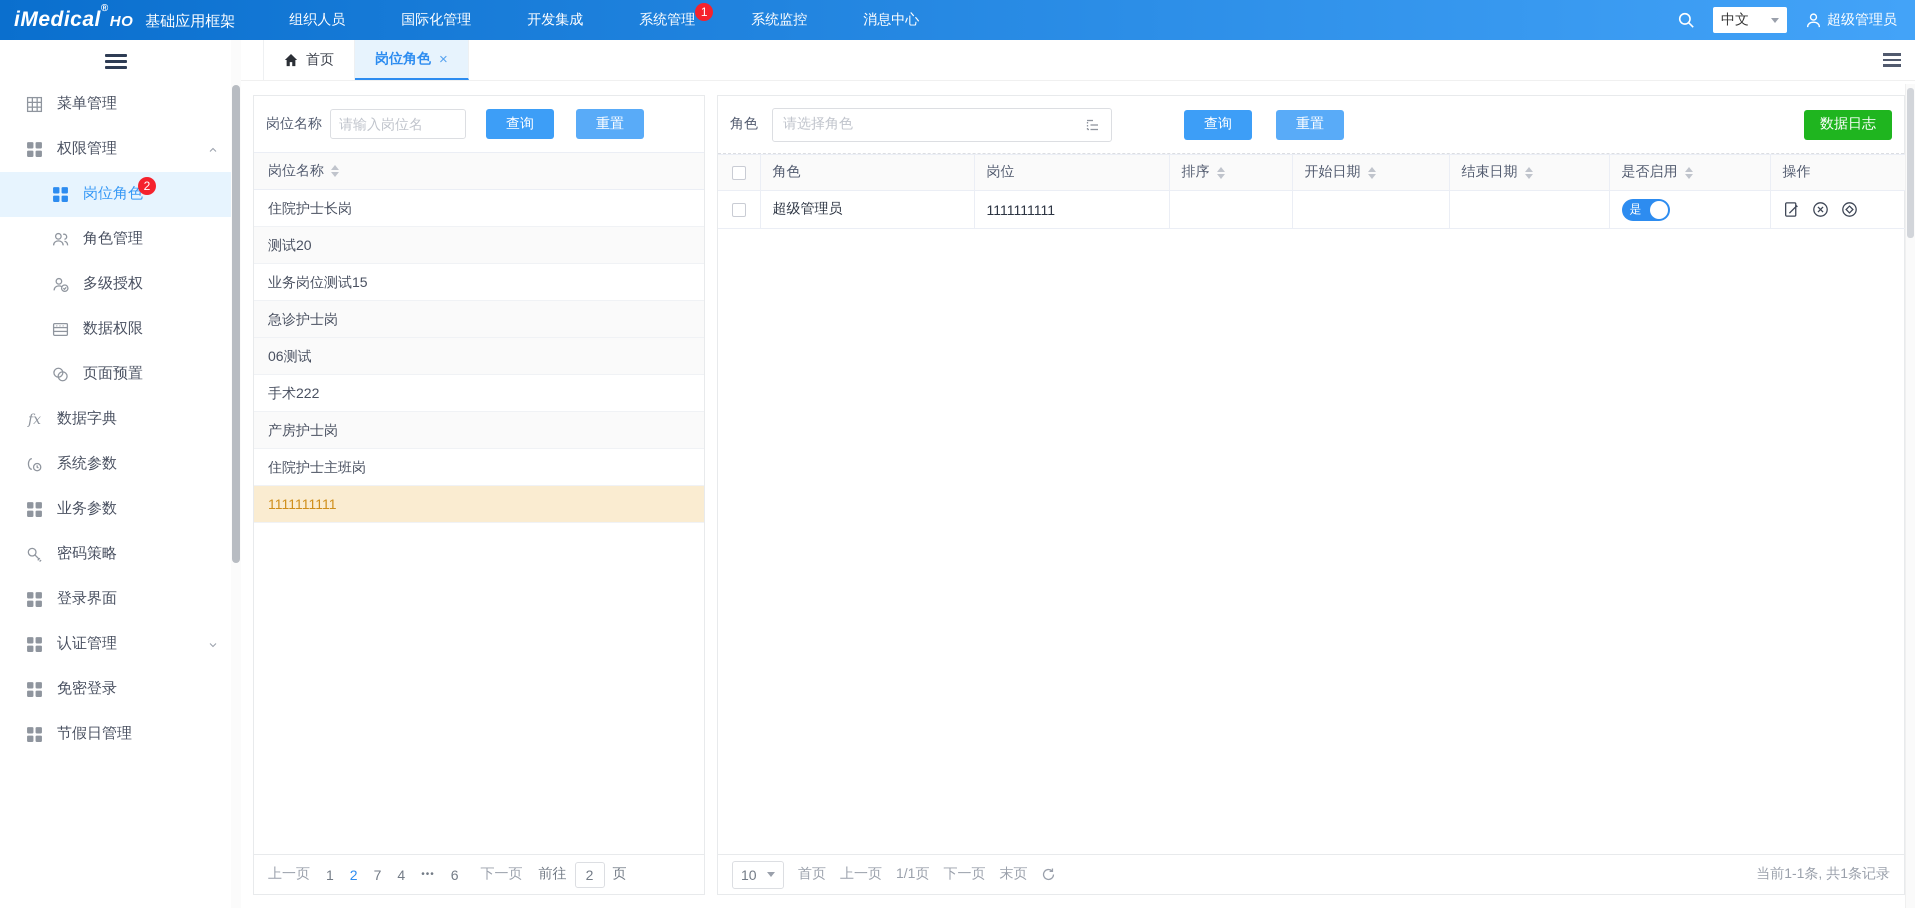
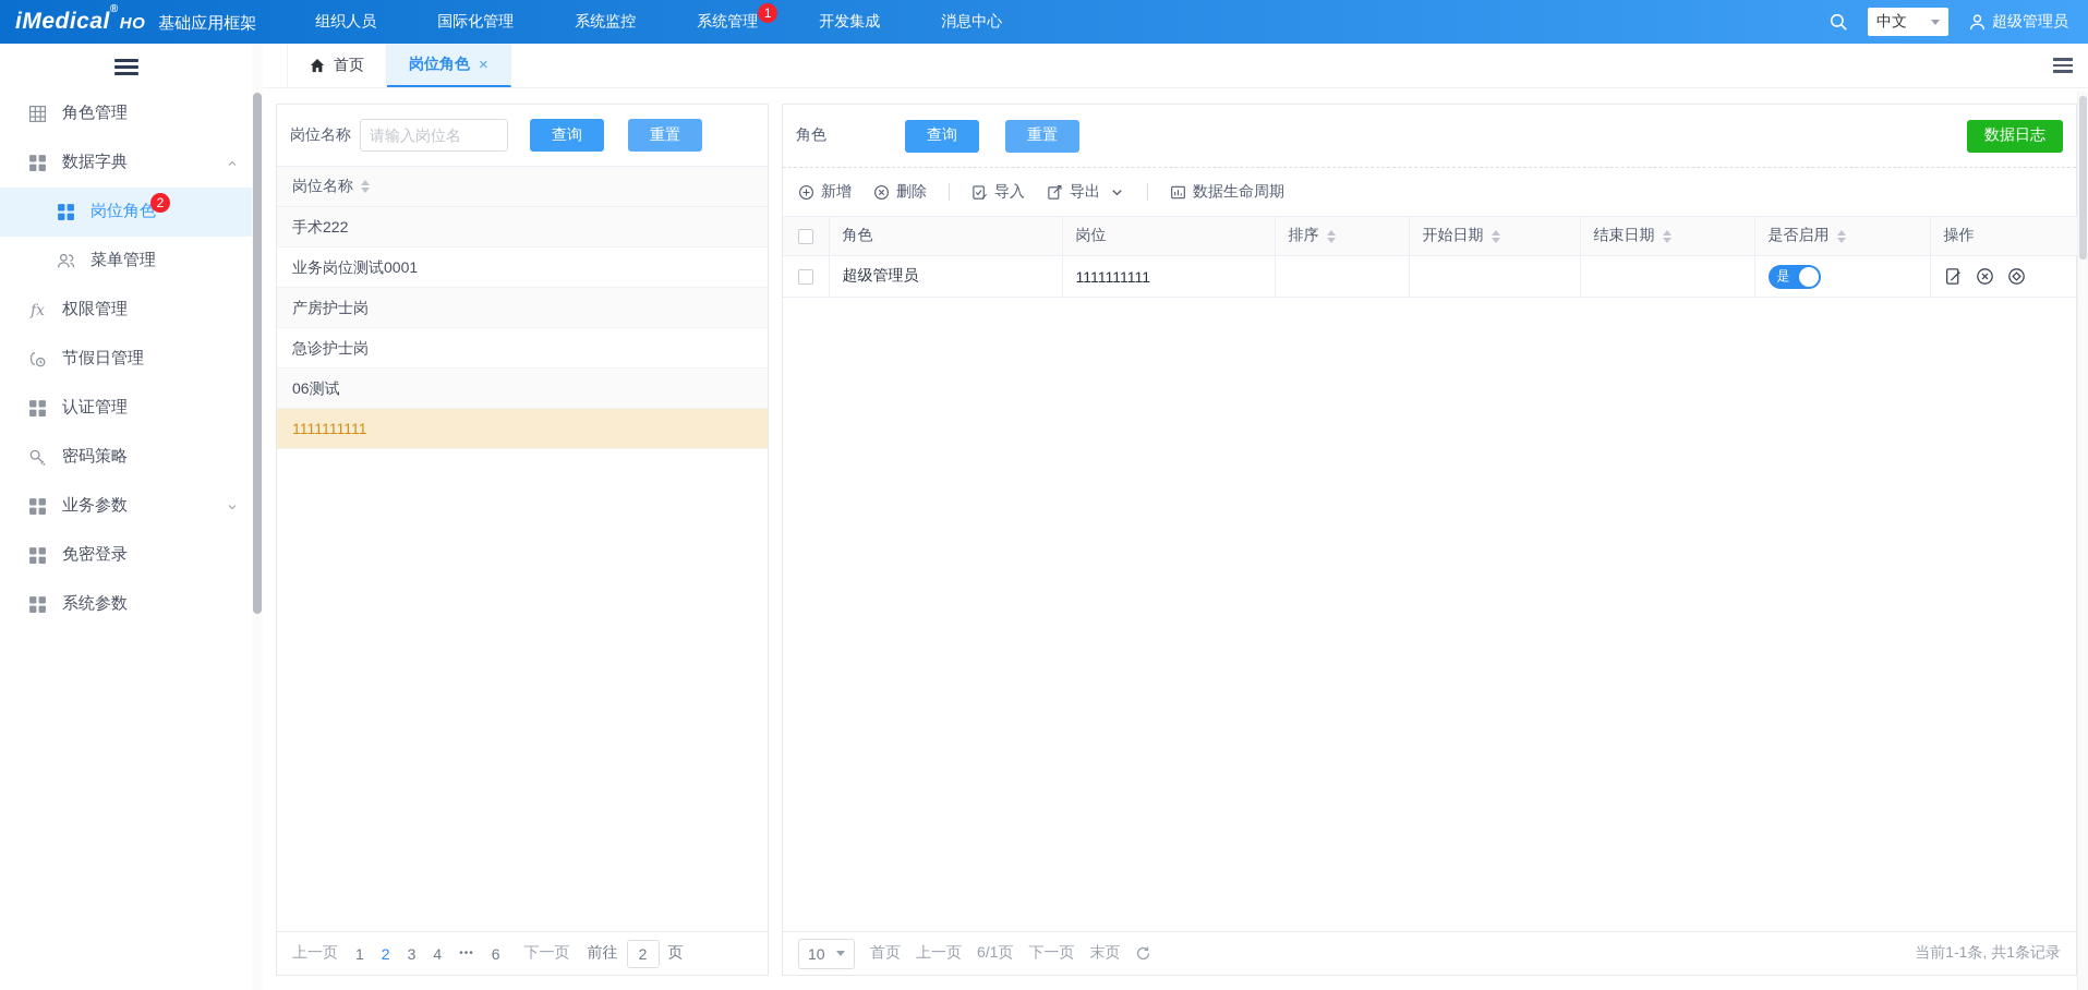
  iMedical®HO
  基础应用框架
  组织人员
  国际化管理
- 开发集成
+ 系统监控
  系统管理
  1
- 系统监控
+ 开发集成
  消息中心
  中文
  超级管理员
- 菜单管理
+ 角色管理
- 权限管理
+ 数据字典
  岗位角色
  2
- 角色管理
+ 菜单管理
- 多级授权
- 数据权限
- 页面预置
  fx
- 数据字典
+ 权限管理
- 系统参数
+ 节假日管理
- 业务参数
+ 认证管理
  密码策略
- 登录界面
- 认证管理
+ 业务参数
  免密登录
- 节假日管理
+ 系统参数
  首页
  岗位角色
  ×
  岗位名称
  请输入岗位名
  查询
  重置
  岗位名称
- 住院护士长岗
- 测试20
- 业务岗位测试15
- 急诊护士岗
+ 手术222
+ 业务岗位测试0001
- 06测试
+ 产房护士岗
- 手术222
+ 急诊护士岗
- 产房护士岗
+ 06测试
- 住院护士主班岗
  1111111111
  上一页
  1
  2
- 7
+ 3
  4
  •••
  6
  下一页
  前往
  2
  页
  角色
- 请选择角色
  查询
  重置
  数据日志
+ 新增
+ 删除
+ 导入
+ 导出
+ 数据生命周期
  	角色	岗位	排序	开始日期	结束日期	是否启用	操作
  	超级管理员	1111111111				是
  10
  首页
  上一页
- 1/1页
+ 6/1页
  下一页
  末页
  当前1-1条, 共1条记录
